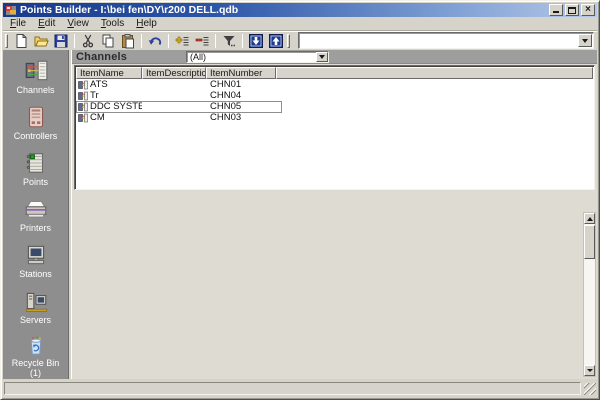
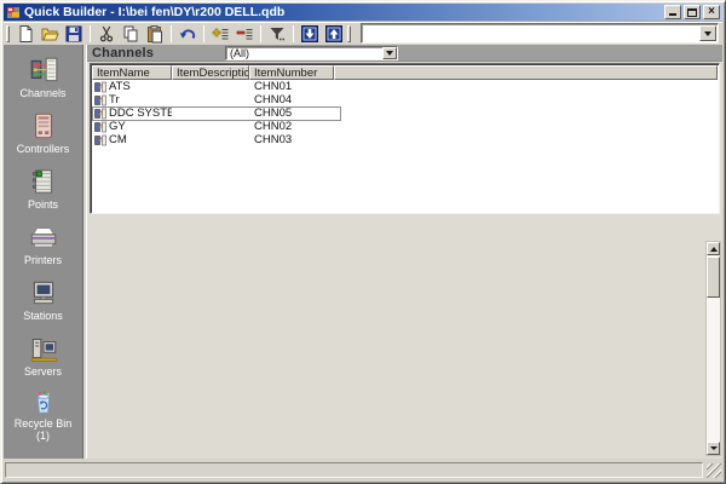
- Points Builder - I:\bei fen\DY\r200 DELL.qdb
+ Quick Builder - I:\bei fen\DY\r200 DELL.qdb
  ×
- File
- Edit
- View
- Tools
- Help
  Channels
  Controllers
  Points
  Printers
  Stations
  Servers
  Recycle Bin
  (1)
  Channels
  (All)
  ItemName
  ItemDescriptio
  ItemNumber
  ATS
  CHN01
  Tr
  CHN04
  DDC SYSTE
  CHN05
+ GY
+ CHN02
  CM
  CHN03
